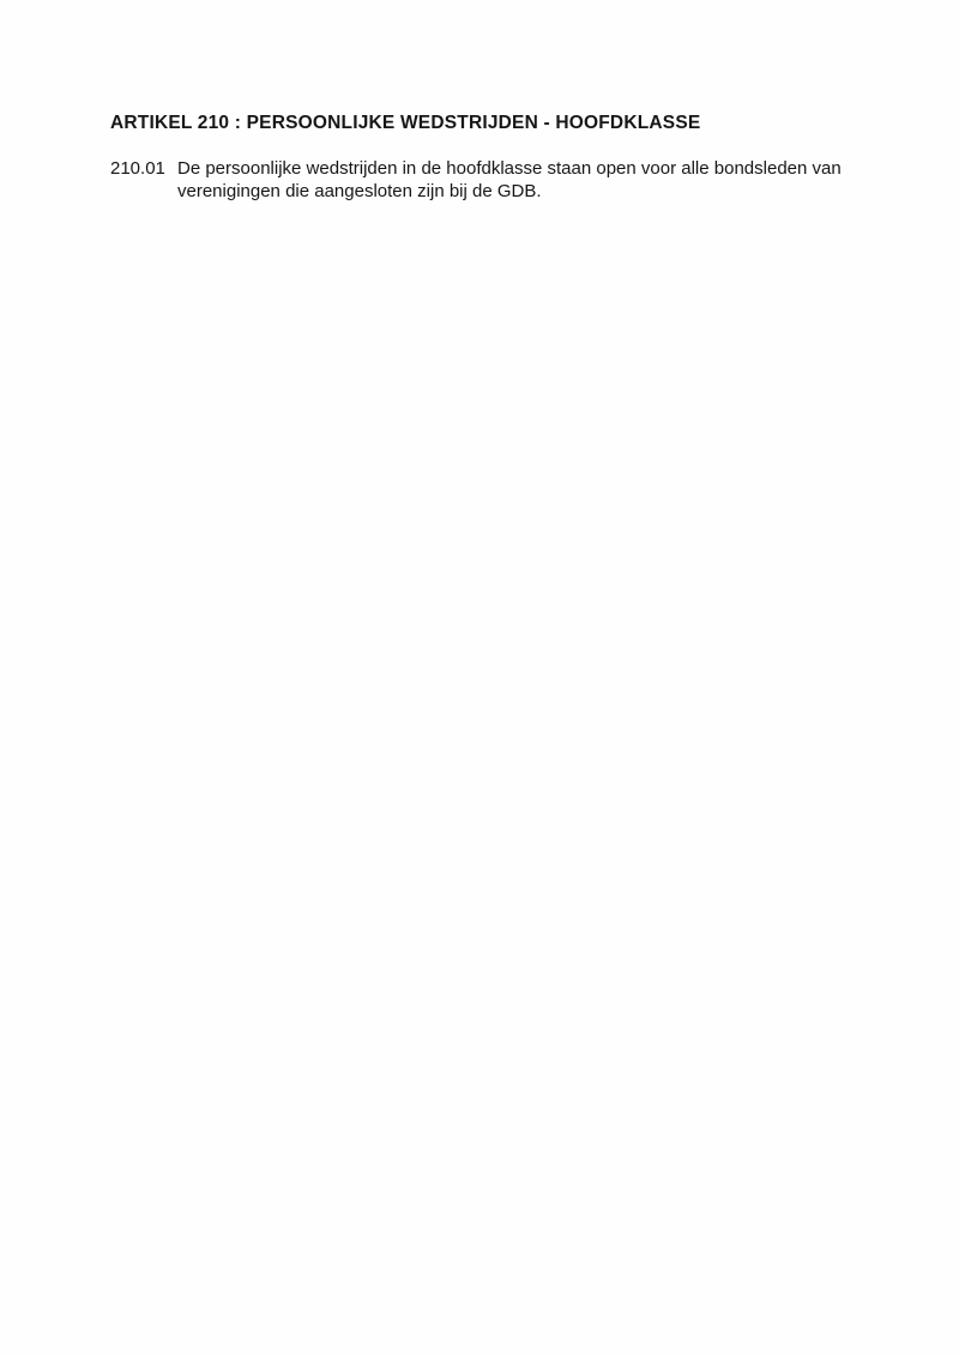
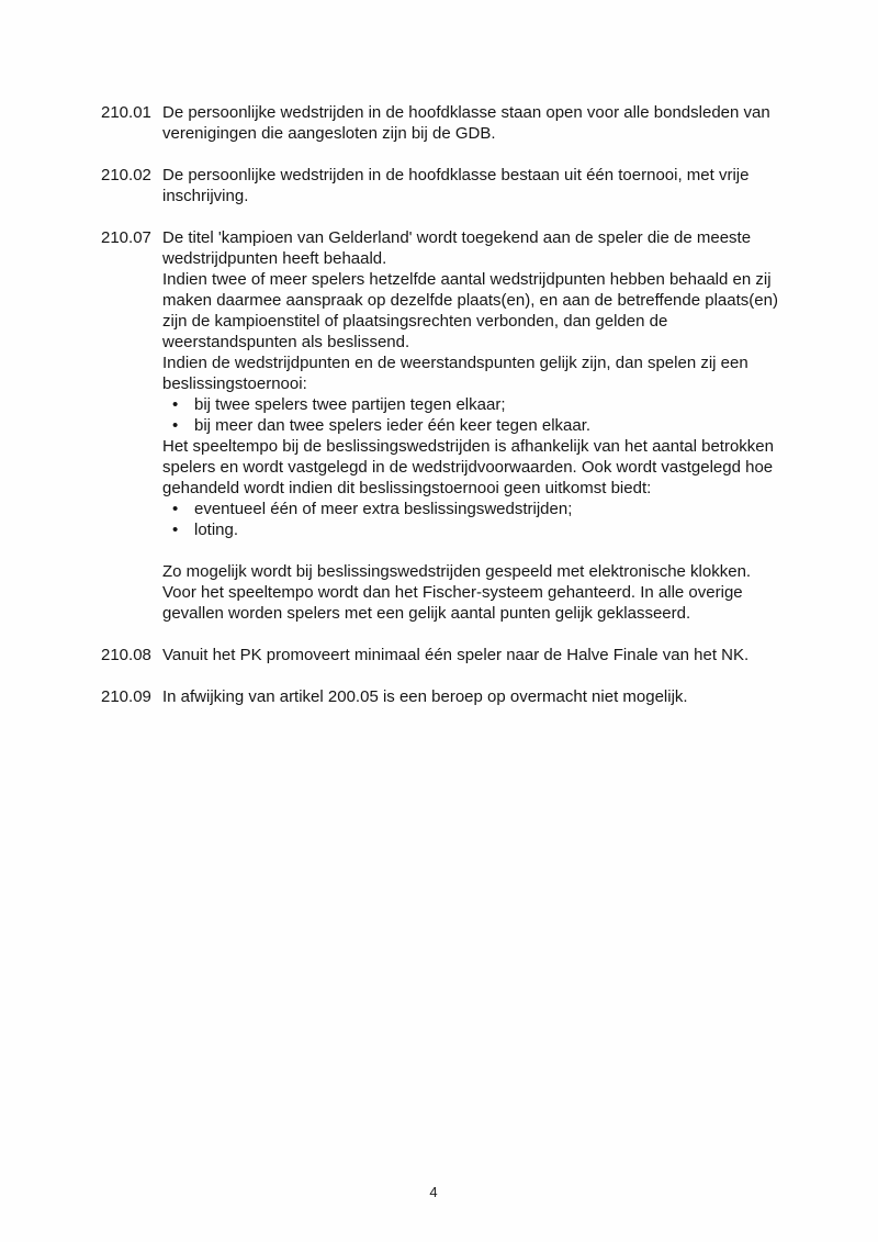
- ARTIKEL 210 : PERSOONLIJKE WEDSTRIJDEN - HOOFDKLASSE
  210.01
  De persoonlijke wedstrijden in de hoofdklasse staan open voor alle bondsleden van verenigingen die aangesloten zijn bij de GDB.
+ 210.02
+ De persoonlijke wedstrijden in de hoofdklasse bestaan uit één toernooi, met vrije inschrijving.
+ 210.07
+ De titel 'kampioen van Gelderland' wordt toegekend aan de speler die de meeste wedstrijdpunten heeft behaald.
+ Indien twee of meer spelers hetzelfde aantal wedstrijdpunten hebben behaald en zij maken daarmee aanspraak op dezelfde plaats(en), en aan de betreffende plaats(en) zijn de kampioenstitel of plaatsingsrechten verbonden, dan gelden de weerstandspunten als beslissend.
+ Indien de wedstrijdpunten en de weerstandspunten gelijk zijn, dan spelen zij een beslissingstoernooi:
+ bij twee spelers twee partijen tegen elkaar;
+ bij meer dan twee spelers ieder één keer tegen elkaar.
+ Het speeltempo bij de beslissingswedstrijden is afhankelijk van het aantal betrokken spelers en wordt vastgelegd in de wedstrijdvoorwaarden. Ook wordt vastgelegd hoe gehandeld wordt indien dit beslissingstoernooi geen uitkomst biedt:
+ eventueel één of meer extra beslissingswedstrijden;
+ loting.
+ Zo mogelijk wordt bij beslissingswedstrijden gespeeld met elektronische klokken. Voor het speeltempo wordt dan het Fischer-systeem gehanteerd. In alle overige gevallen worden spelers met een gelijk aantal punten gelijk geklasseerd.
+ 210.08
+ Vanuit het PK promoveert minimaal één speler naar de Halve Finale van het NK.
+ 210.09
+ In afwijking van artikel 200.05 is een beroep op overmacht niet mogelijk.
+ 4
